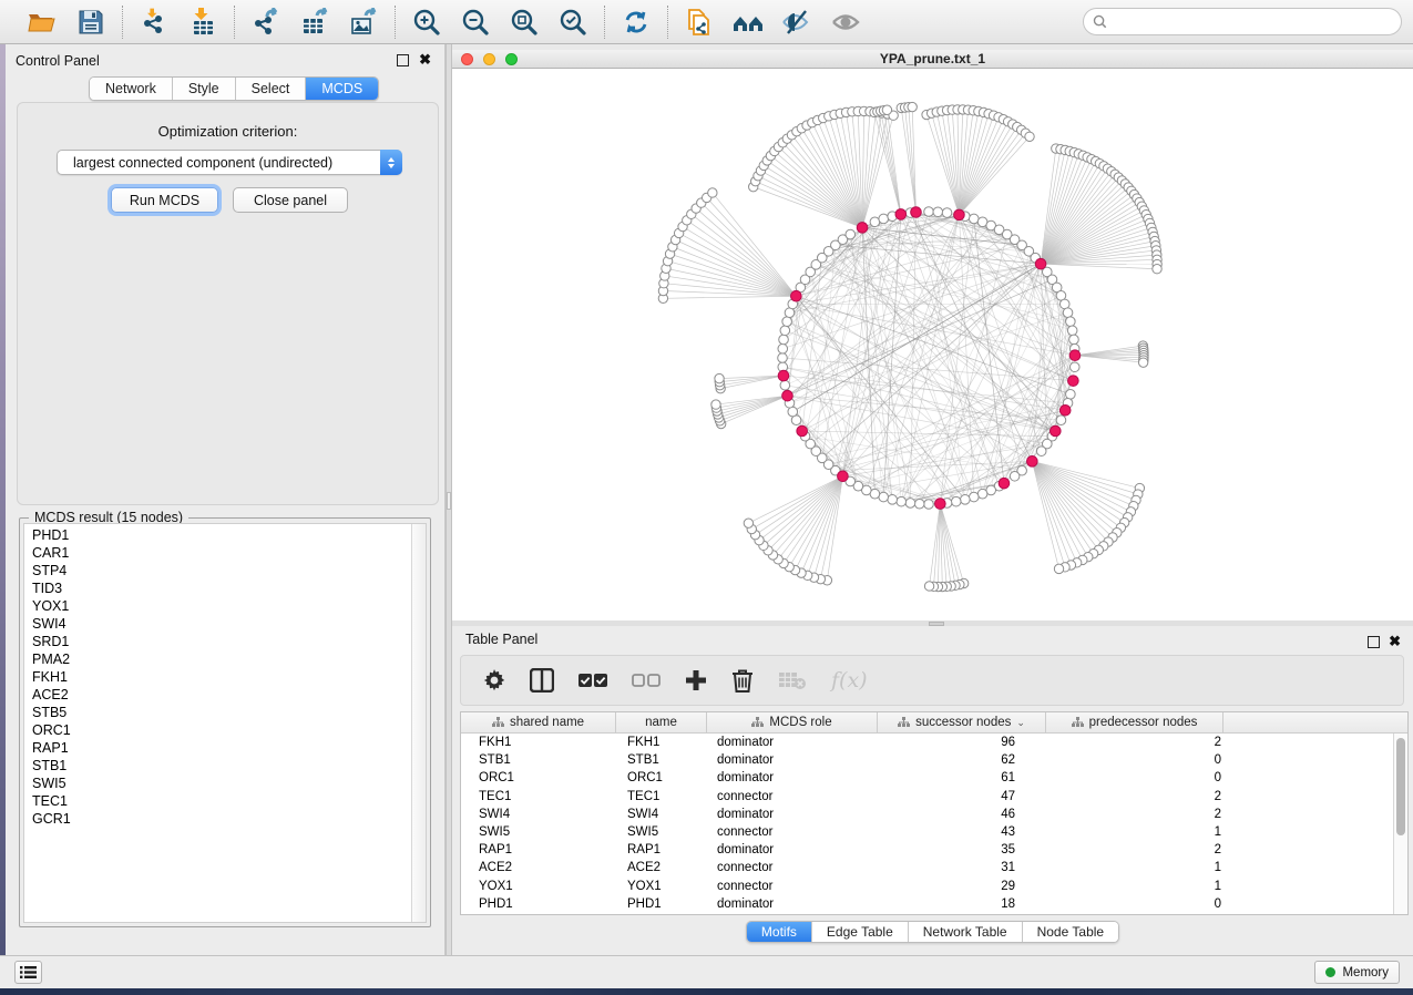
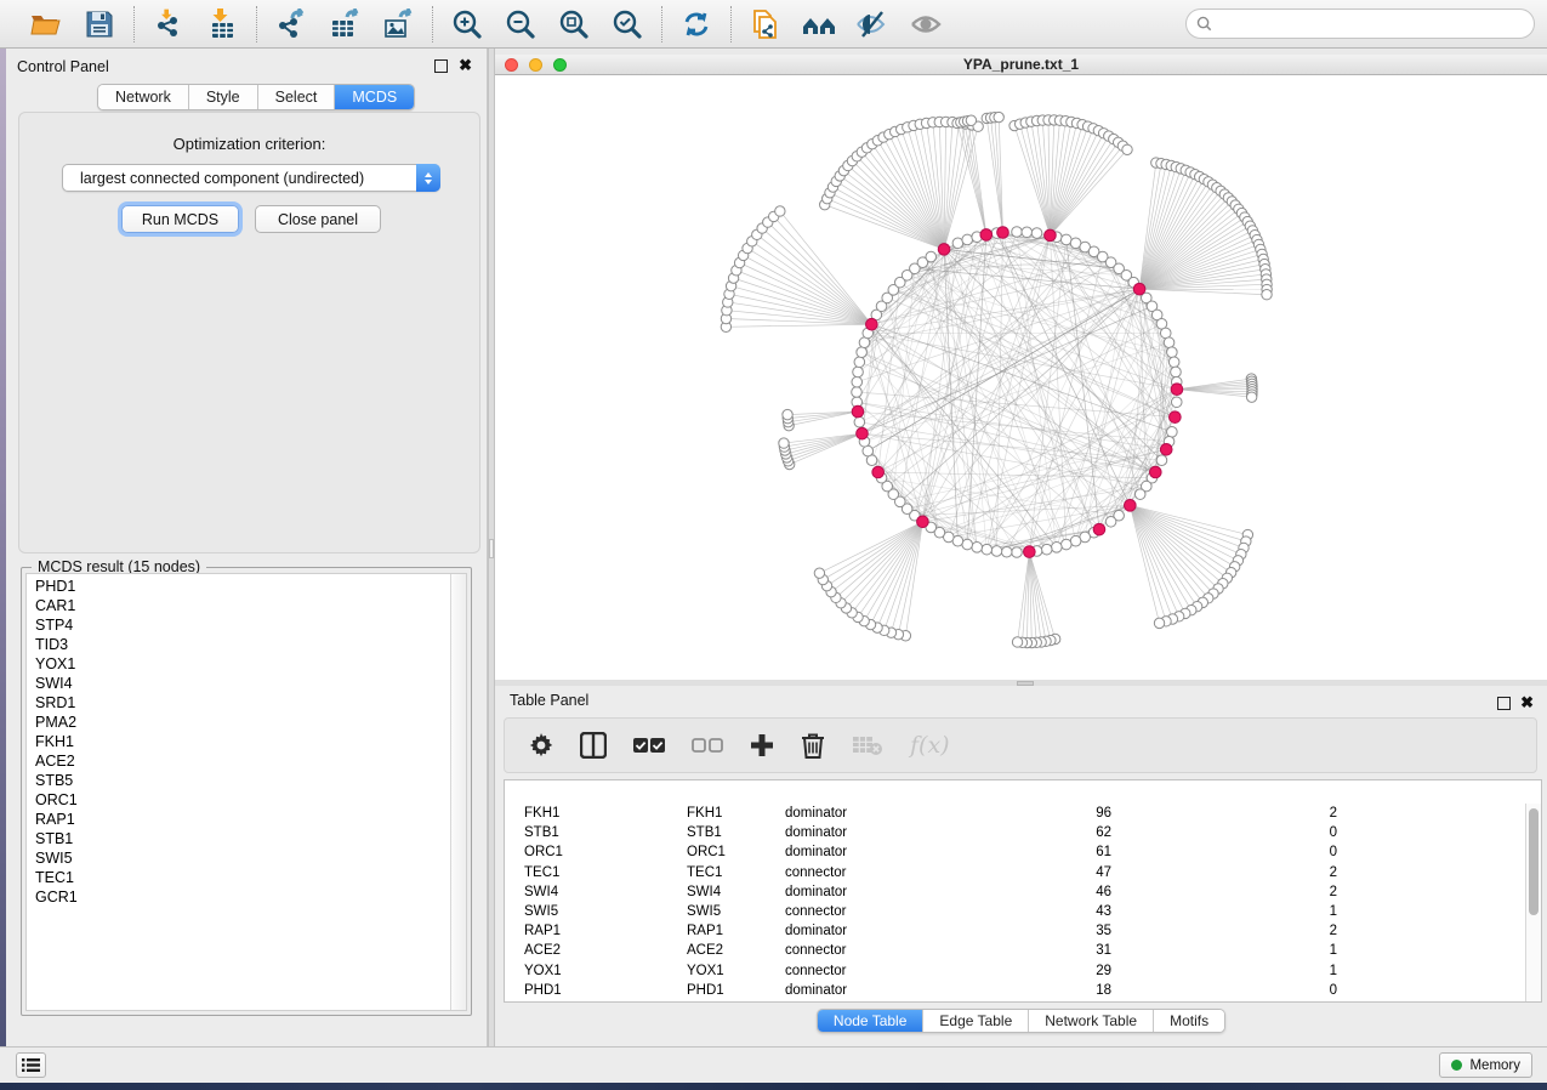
  Control Panel
  ✖
  Network
  Style
  Select
  MCDS
  Optimization criterion:
  largest connected component (undirected)
  Run MCDS
  Close panel
  MCDS result (15 nodes)
  PHD1
  CAR1
  STP4
  TID3
  YOX1
  SWI4
  SRD1
  PMA2
  FKH1
  ACE2
  STB5
  ORC1
  RAP1
  STB1
  SWI5
  TEC1
  GCR1
  YPA_prune.txt_1
  Table Panel
  ✖
  f(x)
- shared name
- name
- MCDS role
- successor nodes
- ⌄
- predecessor nodes
  FKH1
  FKH1
  dominator
  96
  2
  STB1
  STB1
  dominator
  62
  0
  ORC1
  ORC1
  dominator
  61
  0
  TEC1
  TEC1
  connector
  47
  2
  SWI4
  SWI4
  dominator
  46
  2
  SWI5
  SWI5
  connector
  43
  1
  RAP1
  RAP1
  dominator
  35
  2
  ACE2
  ACE2
  connector
  31
  1
  YOX1
  YOX1
  connector
  29
  1
  PHD1
  PHD1
  dominator
  18
  0
- Motifs
+ Node Table
  Edge Table
  Network Table
- Node Table
+ Motifs
  Memory
